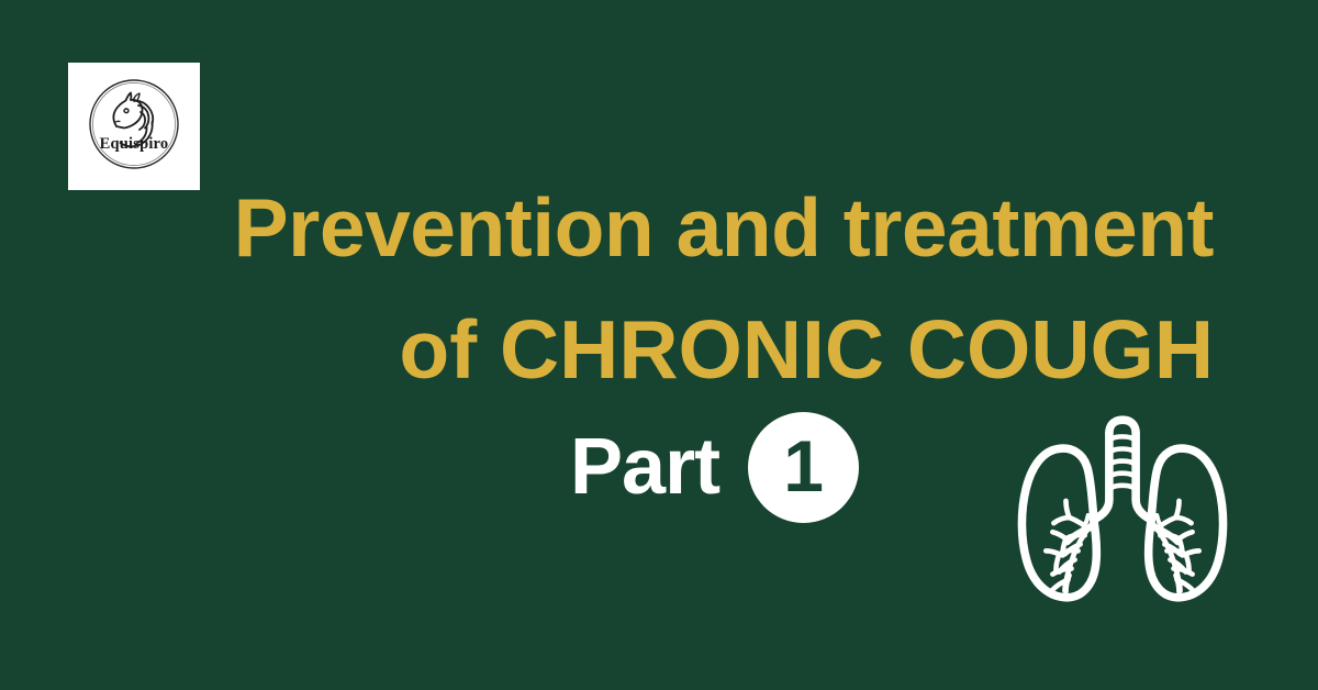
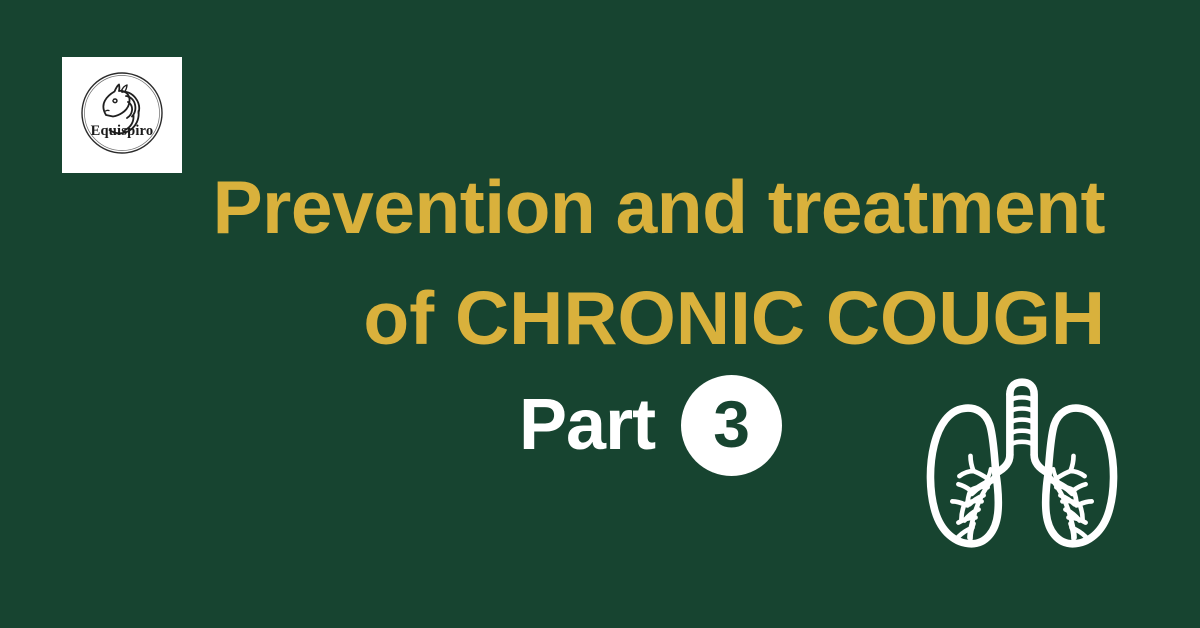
  Equispiro
  Prevention and treatment
  of CHRONIC COUGH
  Part
- 1
+ 3
